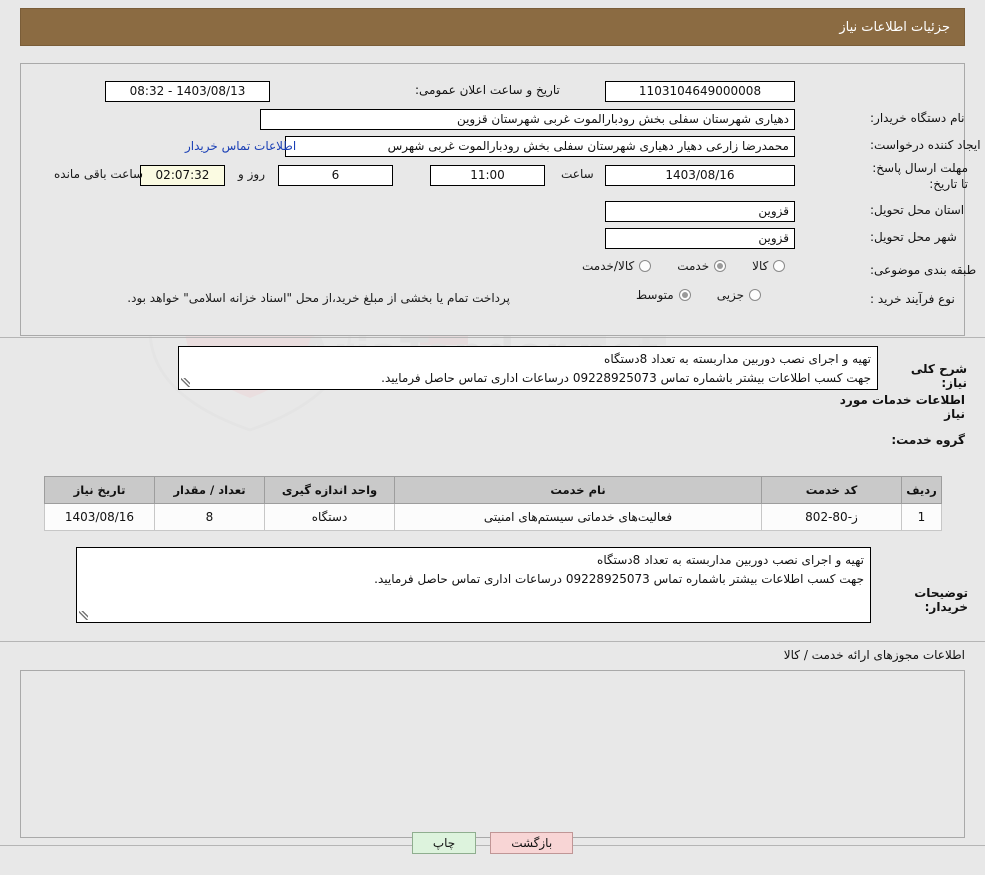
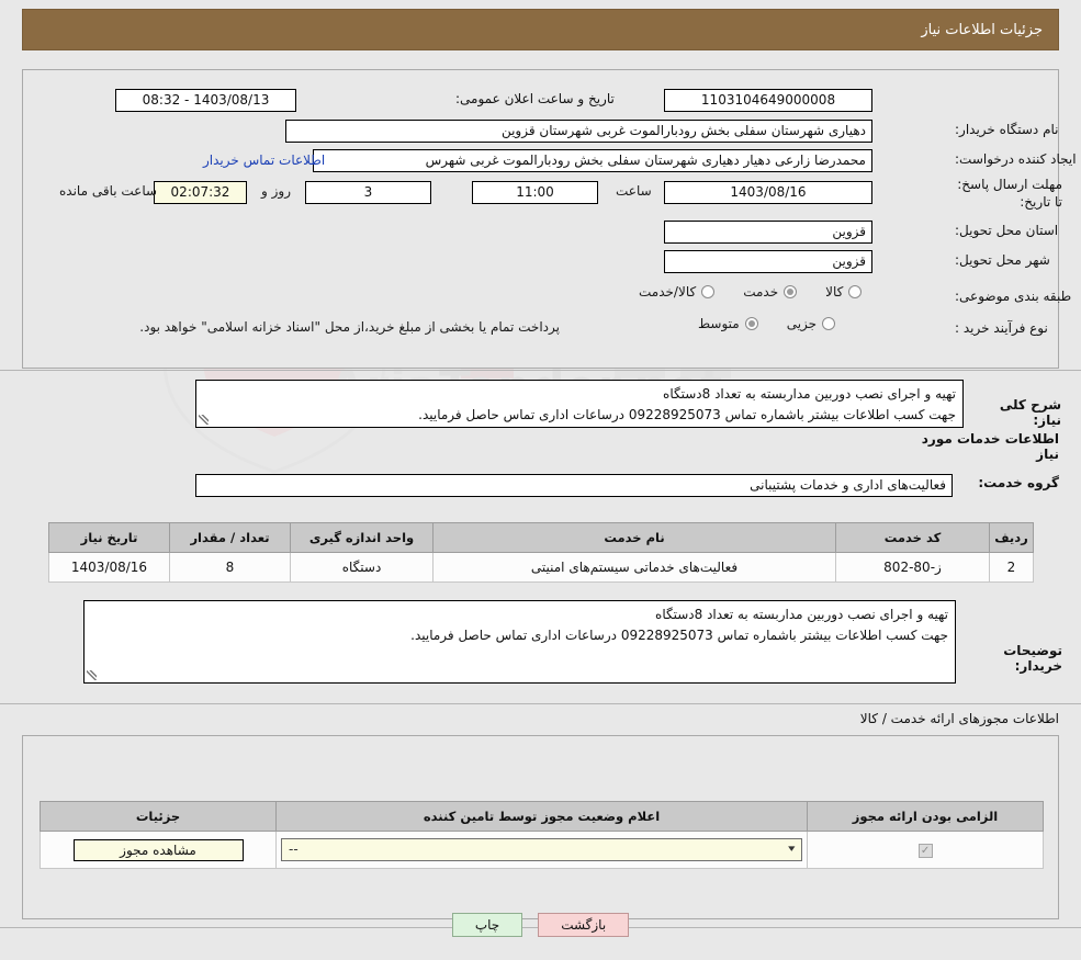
  جزئیات اطلاعات نیاز
  1103104649000008
  تاریخ و ساعت اعلان عمومی:
  1403/08/13 - 08:32
  نام دستگاه خریدار:
  دهیاری شهرستان سفلی بخش رودبارالموت غربی شهرستان قزوین
  ایجاد کننده درخواست:
  محمدرضا زارعی دهیار دهیاری شهرستان سفلی بخش رودبارالموت غربی شهرس
  اطلاعات تماس خریدار
  مهلت ارسال پاسخ: تا تاریخ:
  1403/08/16
  ساعت
  11:00
- 6
+ 3
  روز و
  02:07:32
  ساعت باقی مانده
  استان محل تحویل:
  قزوین
  شهر محل تحویل:
  قزوین
  طبقه بندی موضوعی:
  کالا
  خدمت
  کالا/خدمت
  نوع فرآیند خرید :
  جزیی
  متوسط
  پرداخت تمام یا بخشی از مبلغ خرید،از محل "اسناد خزانه اسلامی" خواهد بود.
  شرح کلی نیاز:
  تهیه و اجرای نصب دوربین مداربسته به تعداد 8دستگاه
  جهت کسب اطلاعات بیشتر باشماره تماس 09228925073 درساعات اداری تماس حاصل فرمایید.
  اطلاعات خدمات مورد نیاز
  گروه خدمت:
+ فعالیت‌های اداری و خدمات پشتیبانی
  ردیف	کد خدمت	نام خدمت	واحد اندازه گیری	تعداد / مقدار	تاریخ نیاز
- 1	ز-80-802	فعالیت‌های خدماتی سیستم‌های امنیتی	دستگاه	8	1403/08/16
+ 2	ز-80-802	فعالیت‌های خدماتی سیستم‌های امنیتی	دستگاه	8	1403/08/16
  توضیحات خریدار:
  تهیه و اجرای نصب دوربین مداربسته به تعداد 8دستگاه
  جهت کسب اطلاعات بیشتر باشماره تماس 09228925073 درساعات اداری تماس حاصل فرمایید.
  اطلاعات مجوزهای ارائه خدمت / کالا
+ الزامی بودن ارائه مجوز	اعلام وضعیت مجوز توسط تامین کننده	جزئیات
+ ✓	▾ --	مشاهده مجوز
  بازگشت
  چاپ
